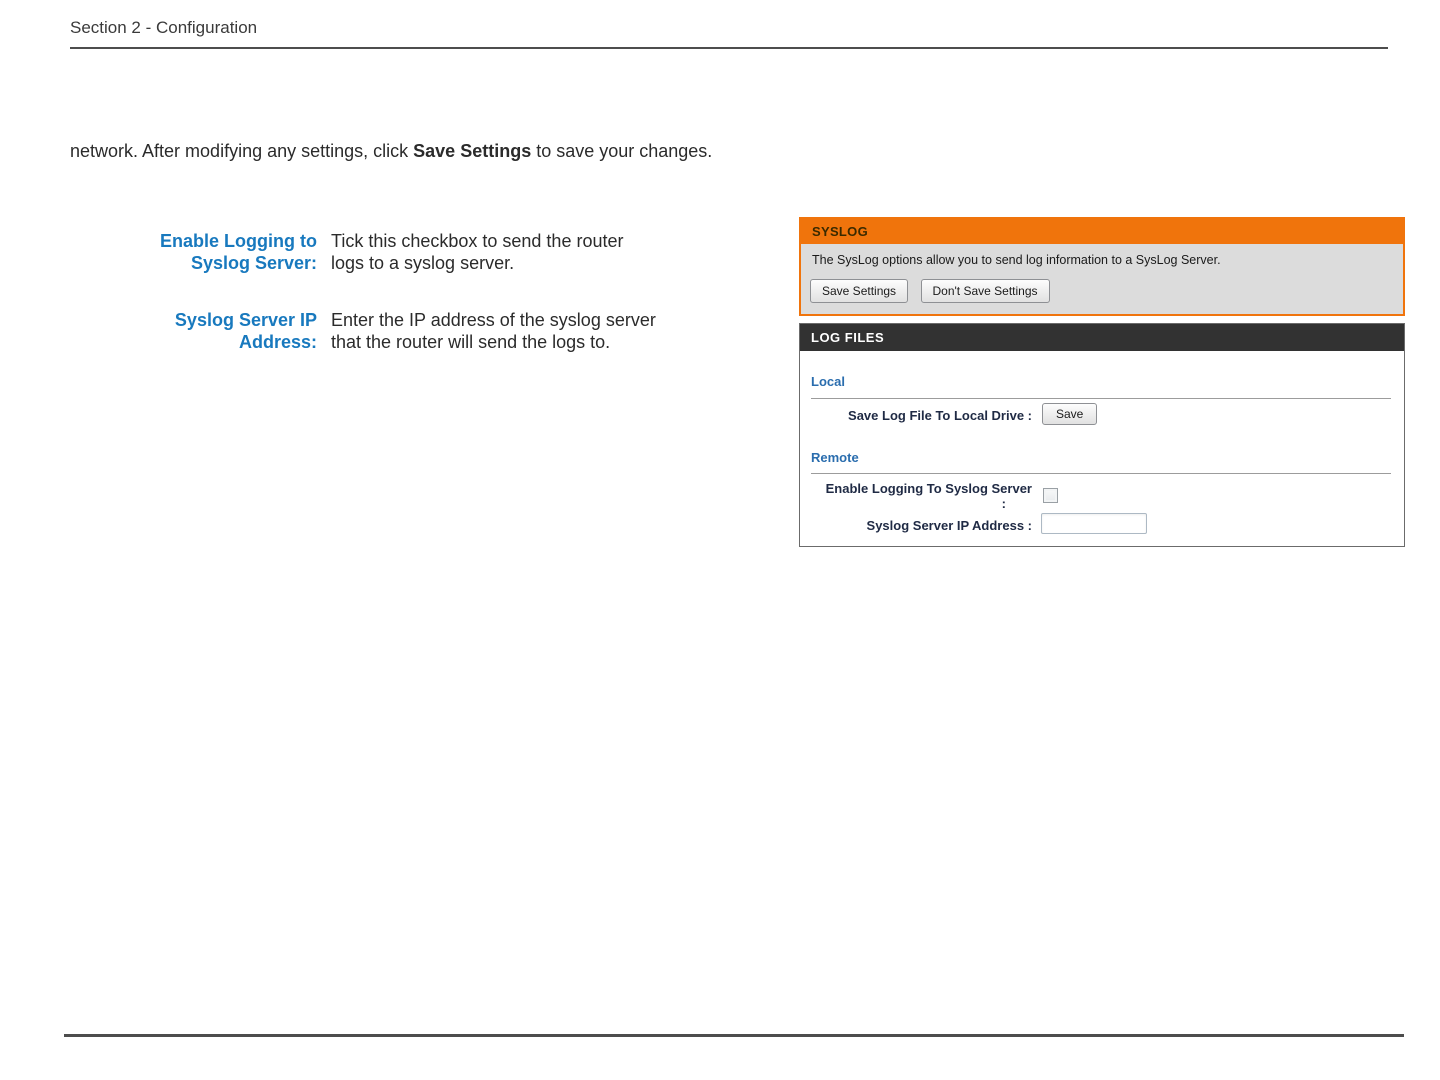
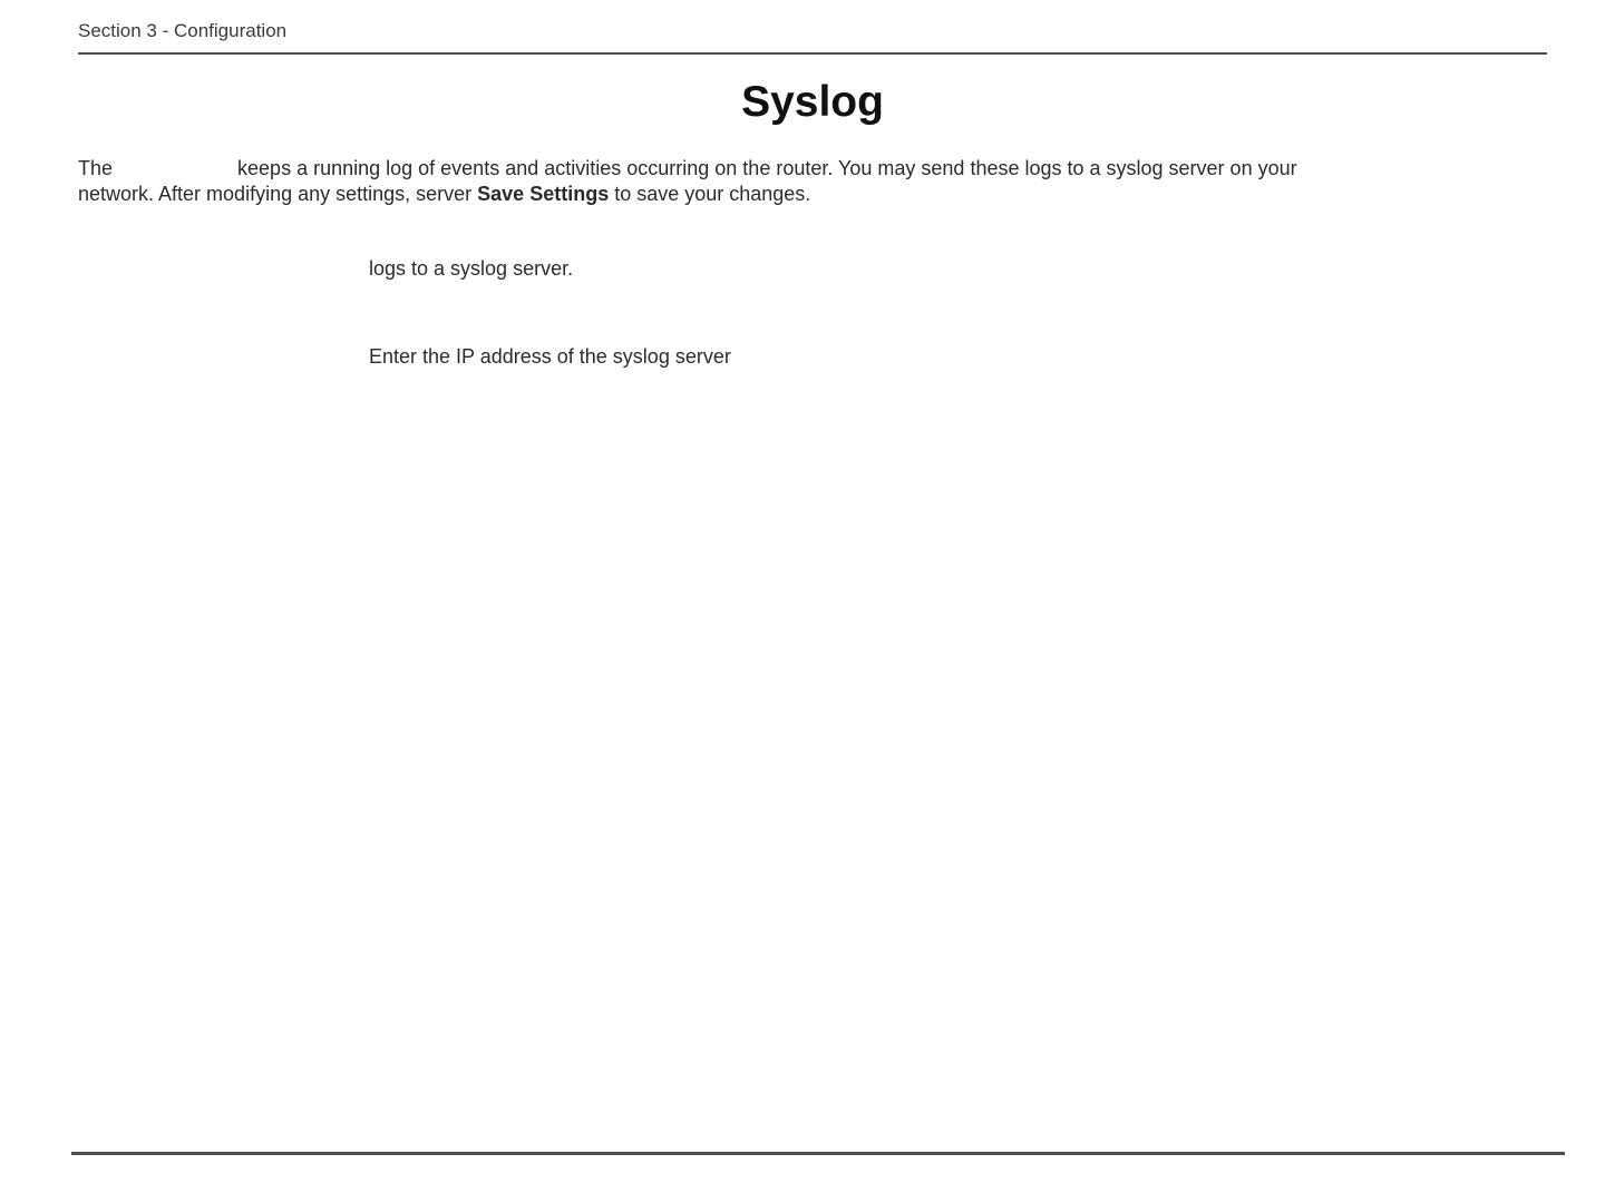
- Section 2 - Configuration
+ Section 3 - Configuration
+ Syslog
+ The keeps a running log of events and activities occurring on the router. You may send these logs to a syslog server on your
- network. After modifying any settings, click Save Settings to save your changes.
+ network. After modifying any settings, server Save Settings to save your changes.
- Enable Logging to
- Syslog Server:
- Tick this checkbox to send the router
  logs to a syslog server.
- Syslog Server IP
- Address:
  Enter the IP address of the syslog server
- that the router will send the logs to.
- SYSLOG
- The SysLog options allow you to send log information to a SysLog Server.
- Save Settings Don't Save Settings
- LOG FILES
- Local
- Save Log File To Local Drive :
- Save
- Remote
- Enable Logging To Syslog Server
- :
- Syslog Server IP Address :
